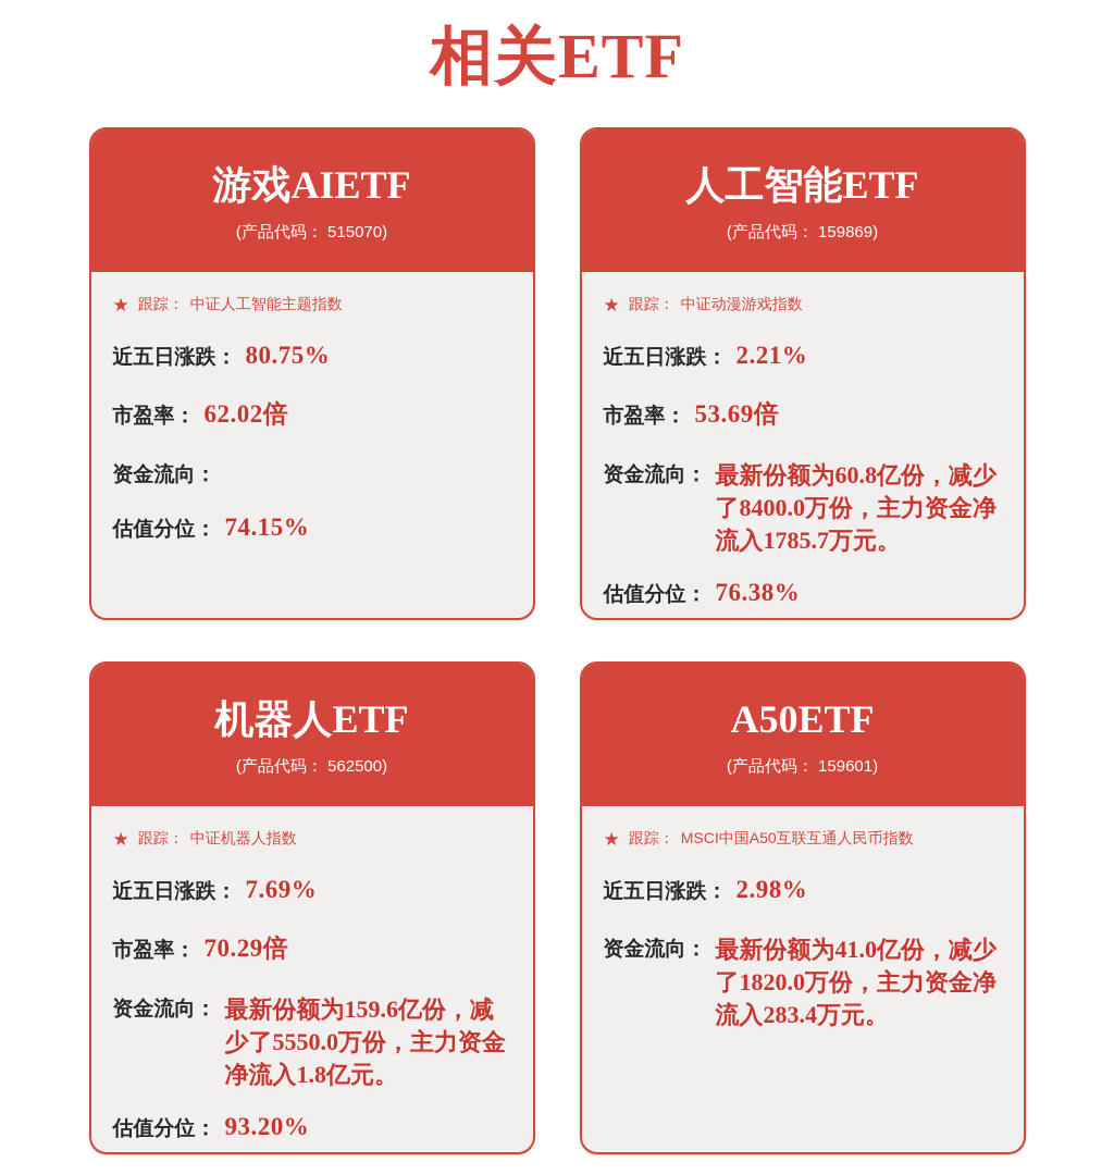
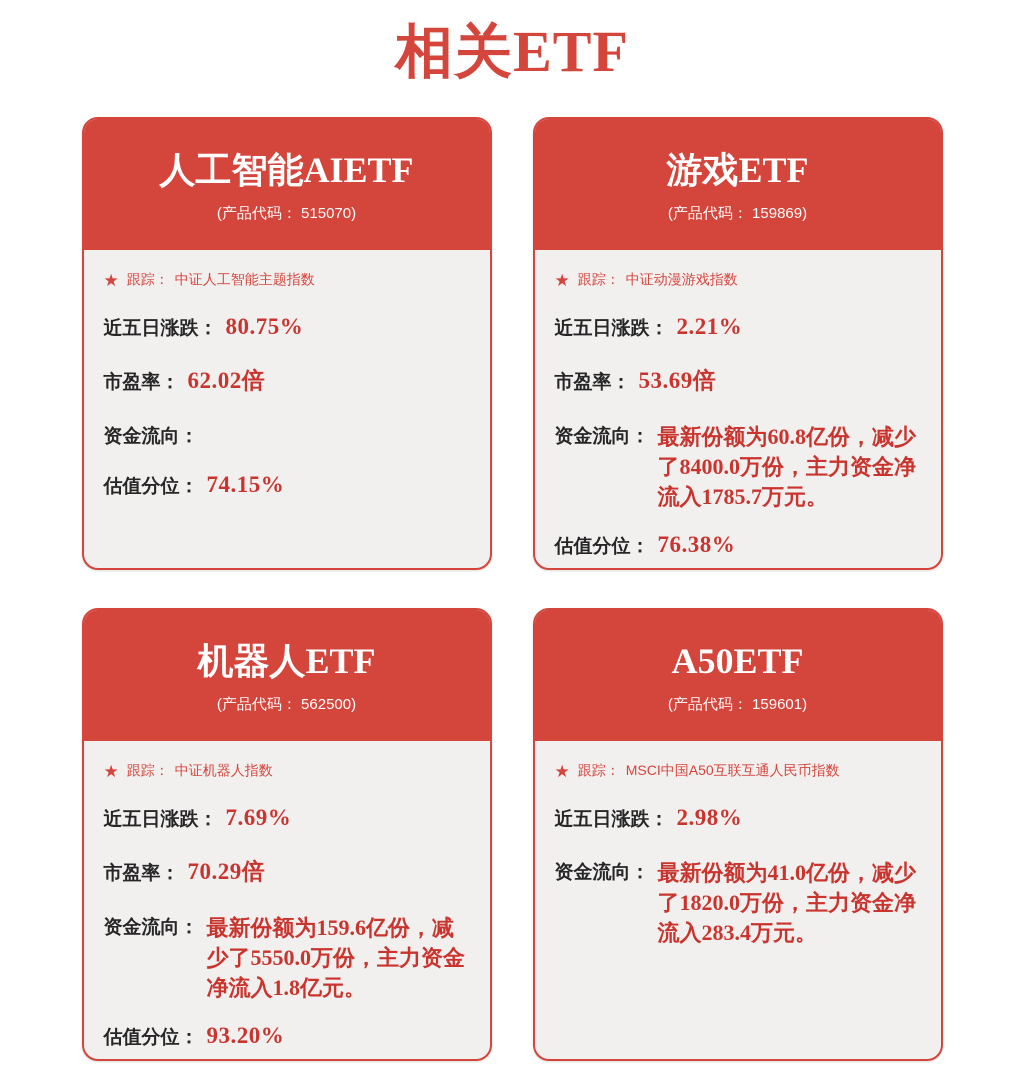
  相关ETF
- 游戏AIETF
+ 人工智能AIETF
  (产品代码： 515070)
  ★
  跟踪：
  中证人工智能主题指数
  近五日涨跌：
  80.75%
  市盈率：
  62.02倍
  资金流向：
  估值分位：
  74.15%
- 人工智能ETF
+ 游戏ETF
  (产品代码： 159869)
  ★
  跟踪：
  中证动漫游戏指数
  近五日涨跌：
  2.21%
  市盈率：
  53.69倍
  资金流向：
  最新份额为60.8亿份，减少了8400.0万份，主力资金净流入1785.7万元。
  估值分位：
  76.38%
  机器人ETF
  (产品代码： 562500)
  ★
  跟踪：
  中证机器人指数
  近五日涨跌：
  7.69%
  市盈率：
  70.29倍
  资金流向：
  最新份额为159.6亿份，减少了5550.0万份，主力资金净流入1.8亿元。
  估值分位：
  93.20%
  A50ETF
  (产品代码： 159601)
  ★
  跟踪：
  MSCI中国A50互联互通人民币指数
  近五日涨跌：
  2.98%
  资金流向：
  最新份额为41.0亿份，减少了1820.0万份，主力资金净流入283.4万元。
